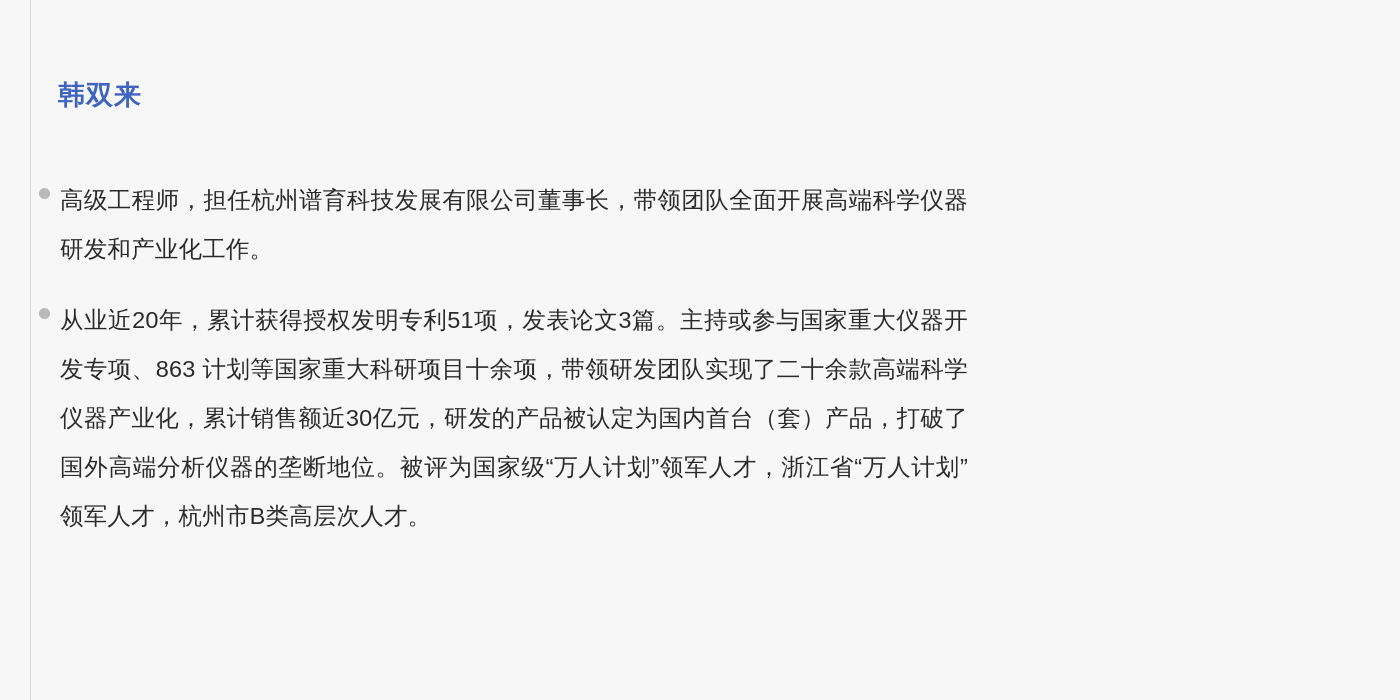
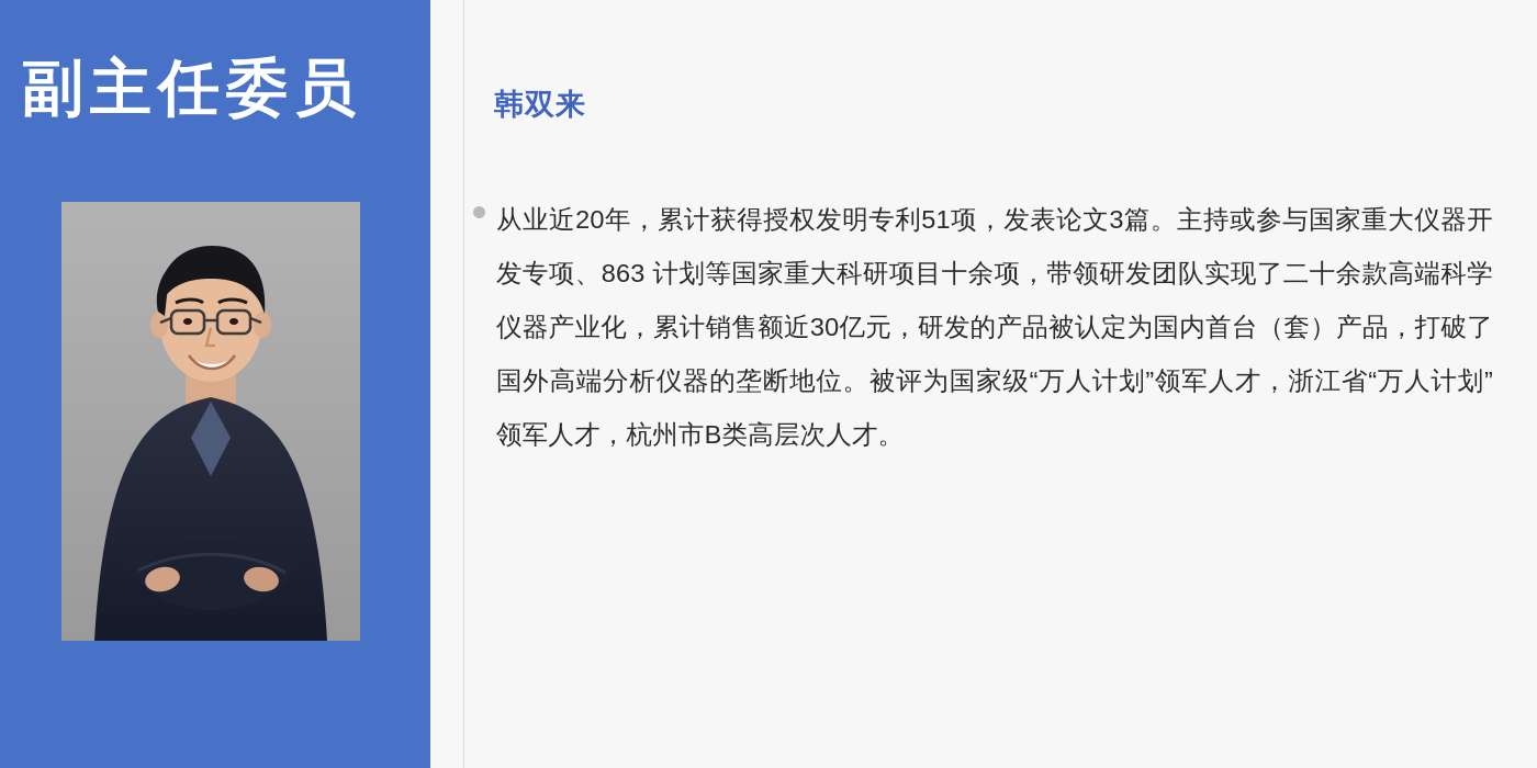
+ 副主任委员
  韩双来
- 高级工程师，担任杭州谱育科技发展有限公司董事长，带领团队全面开展高端科学仪器研发和产业化工作。
  从业近20年，累计获得授权发明专利51项，发表论文3篇。主持或参与国家重大仪器开发专项、863 计划等国家重大科研项目十余项，带领研发团队实现了二十余款高端科学仪器产业化，累计销售额近30亿元，研发的产品被认定为国内首台（套）产品，打破了国外高端分析仪器的垄断地位。被评为国家级“万人计划”领军人才，浙江省“万人计划”领军人才，杭州市B类高层次人才。
